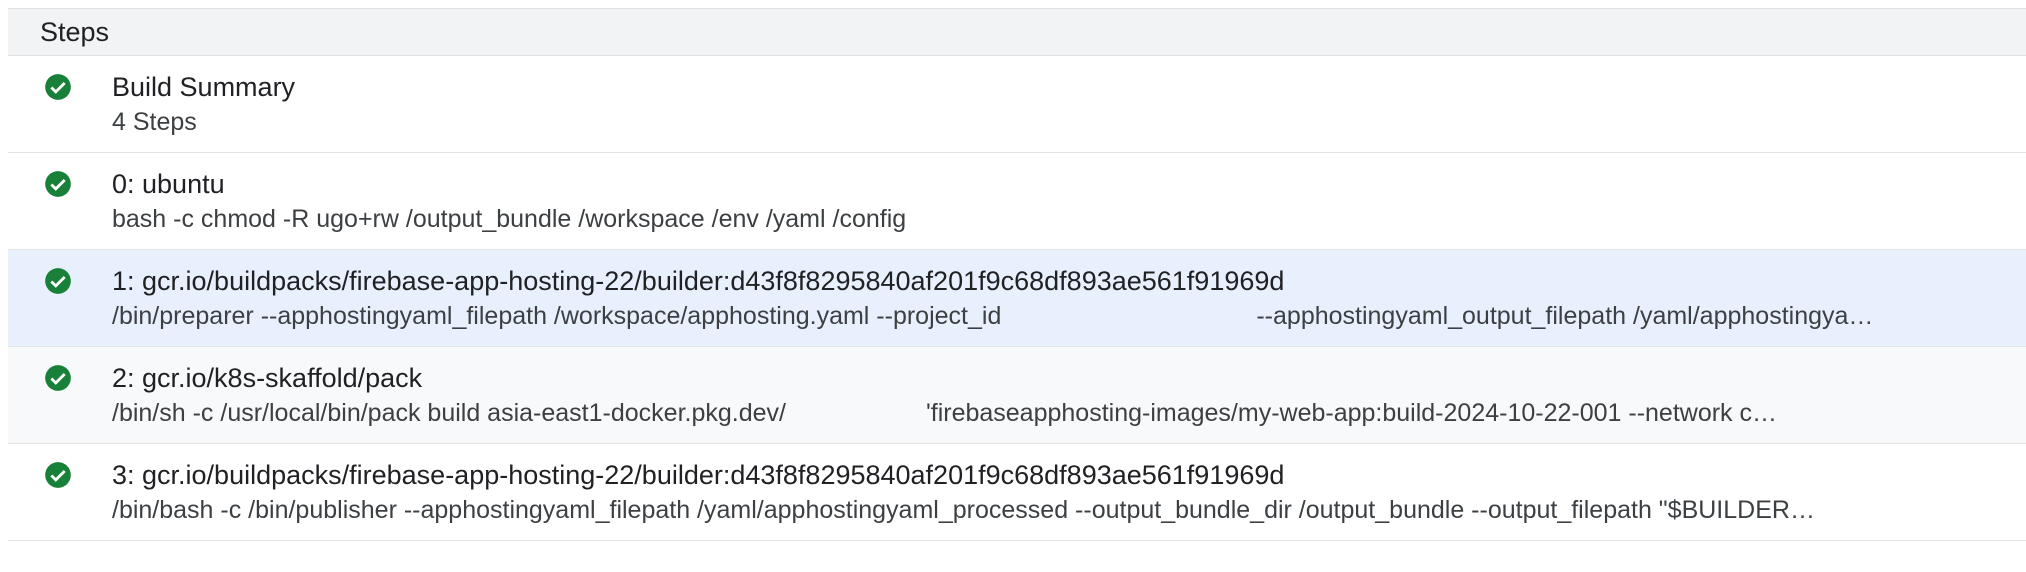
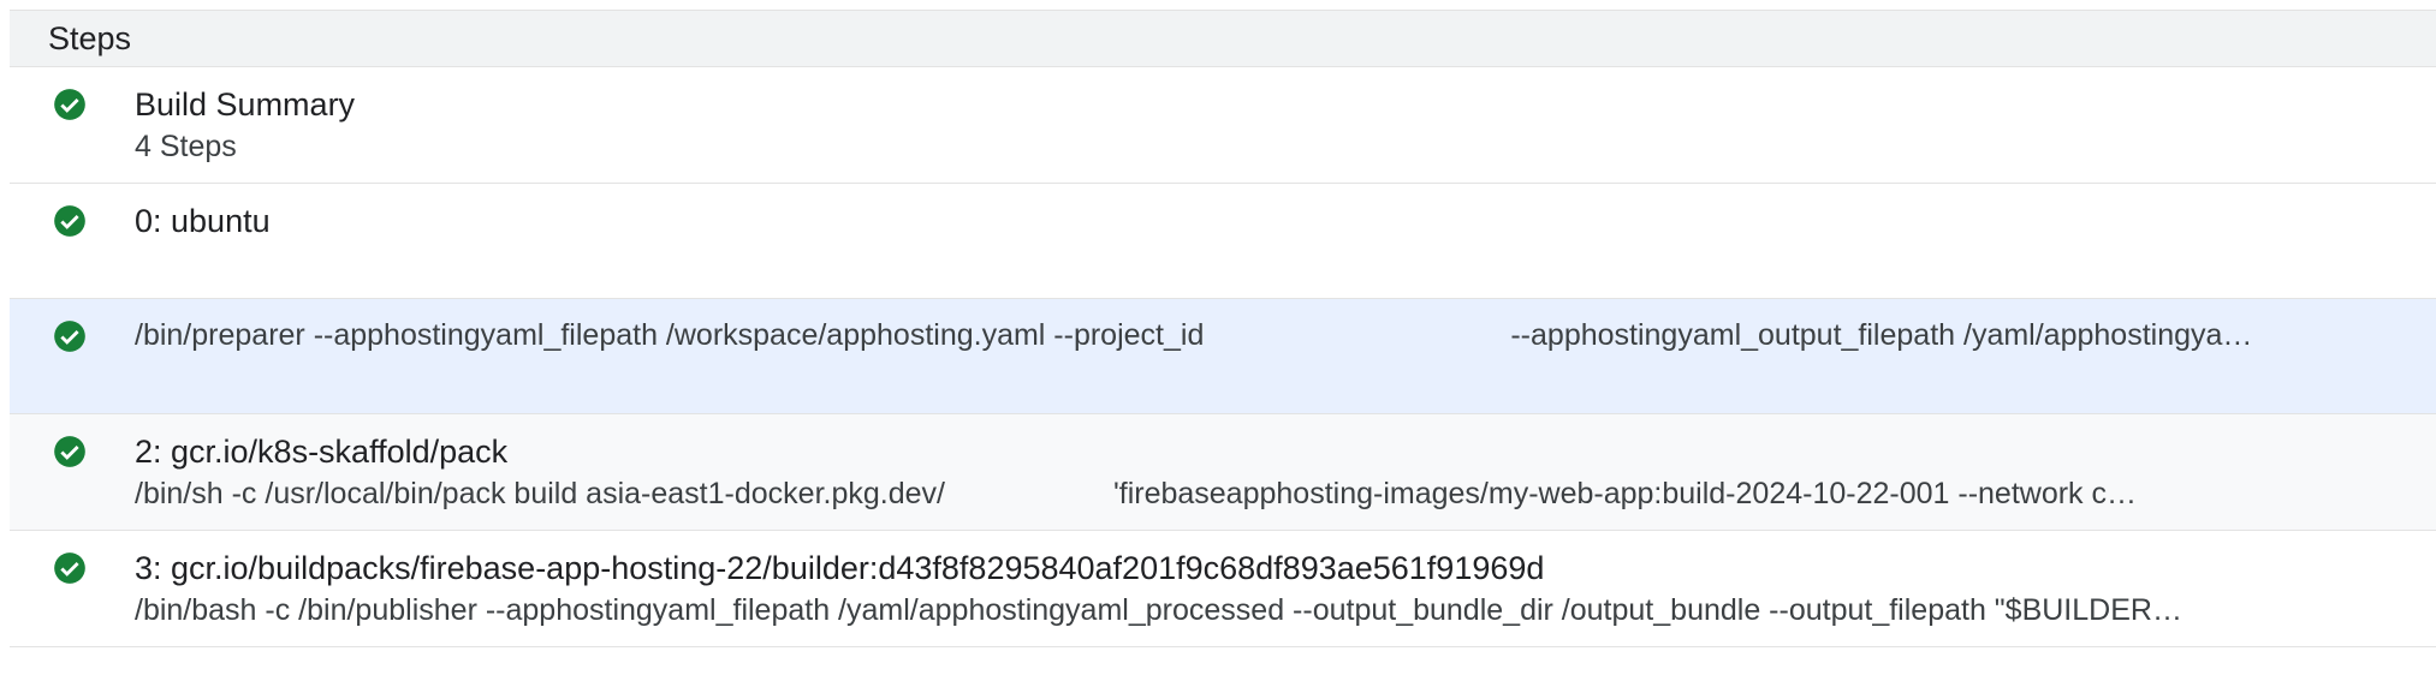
  Steps
  Build Summary
  4 Steps
  0: ubuntu
- bash -c chmod -R ugo+rw /output_bundle /workspace /env /yaml /config
- 1: gcr.io/buildpacks/firebase-app-hosting-22/builder:d43f8f8295840af201f9c68df893ae561f91969d
  /bin/preparer --apphostingyaml_filepath /workspace/apphosting.yaml --project_id --apphostingyaml_output_filepath /yaml/apphostingya…
  2: gcr.io/k8s-skaffold/pack
  /bin/sh -c /usr/local/bin/pack build asia-east1-docker.pkg.dev/ 'firebaseapphosting-images/my-web-app:build-2024-10-22-001 --network c…
  3: gcr.io/buildpacks/firebase-app-hosting-22/builder:d43f8f8295840af201f9c68df893ae561f91969d
  /bin/bash -c /bin/publisher --apphostingyaml_filepath /yaml/apphostingyaml_processed --output_bundle_dir /output_bundle --output_filepath "$BUILDER…
